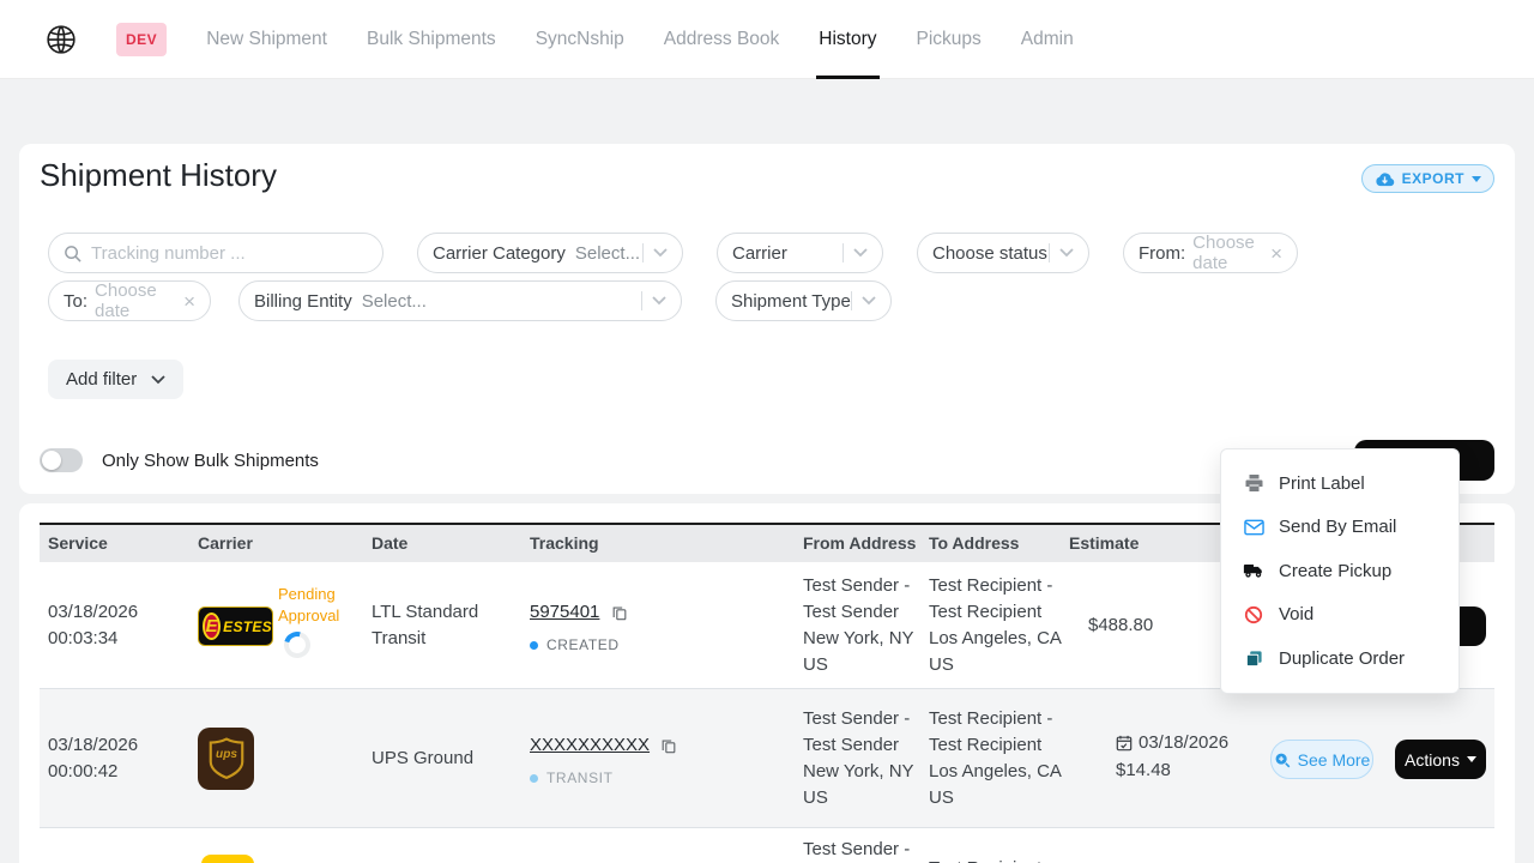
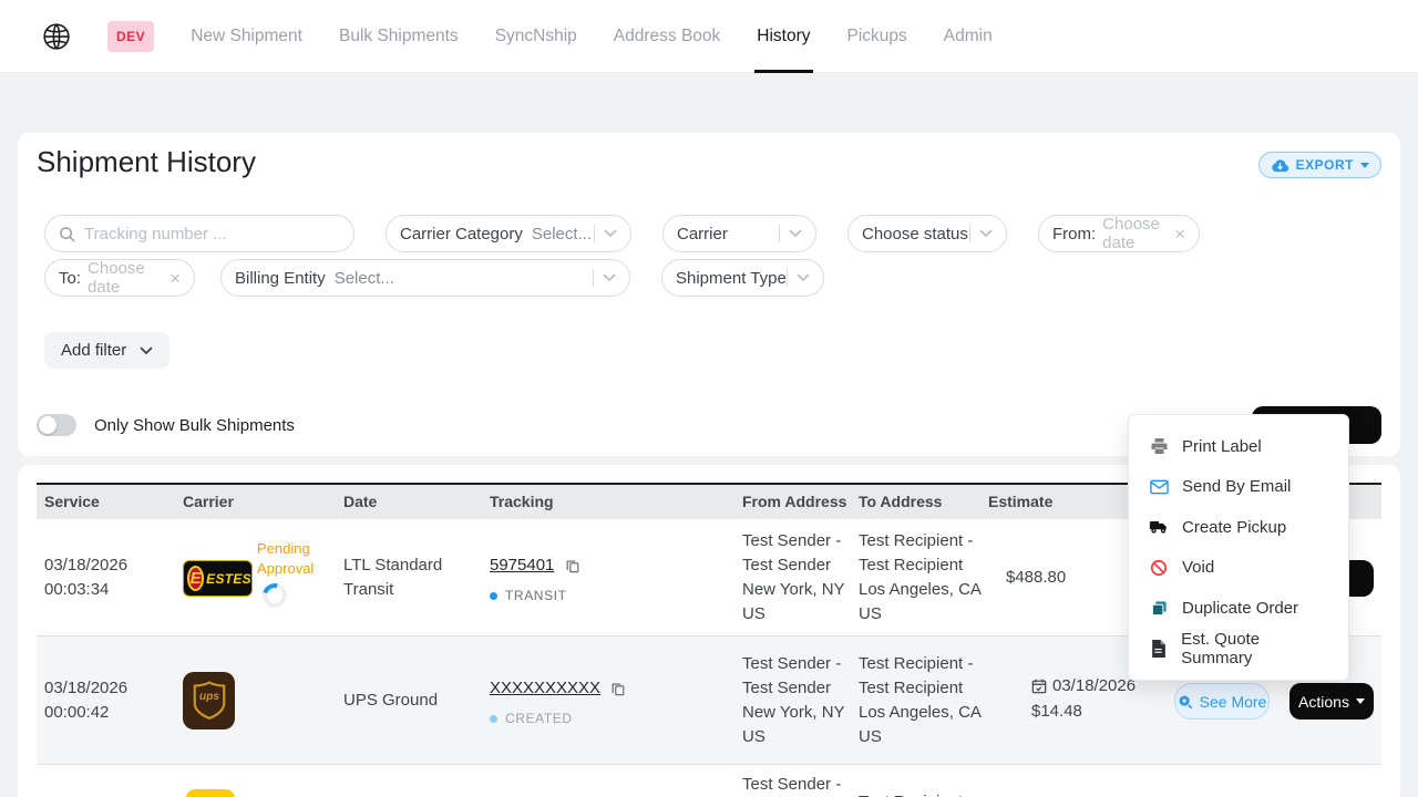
  DEV
  New Shipment
  Bulk Shipments
  SyncNship
  Address Book
  History
  Pickups
  Admin
  Shipment History
  EXPORT
  Tracking number ...
  Carrier Category
  Select...
  Carrier
  Choose status
  From:
  Choose date
  ×
  To:
  Choose date
  ×
  Billing Entity
  Select...
  Shipment Type
  Add filter
  Only Show Bulk Shipments
  Service
  Carrier
  Date
  Tracking
  From Address
  To Address
  Estimate
  03/18/2026
  00:03:34
  E
  ESTES
  Pending Approval
  LTL Standard Transit
  5975401
- CREATED
+ TRANSIT
  Test Sender - Test Sender New York, NY US
  Test Recipient - Test Recipient Los Angeles, CA US
  $488.80
  03/18/2026
  00:00:42
  ups
  UPS Ground
  XXXXXXXXXX
- TRANSIT
+ CREATED
  Test Sender - Test Sender New York, NY US
  Test Recipient - Test Recipient Los Angeles, CA US
  03/18/2026
  $14.48
  See More
  Actions
  Test Sender -
  Print Label
  Send By Email
  Create Pickup
  Void
  Duplicate Order
+ Est. Quote Summary
